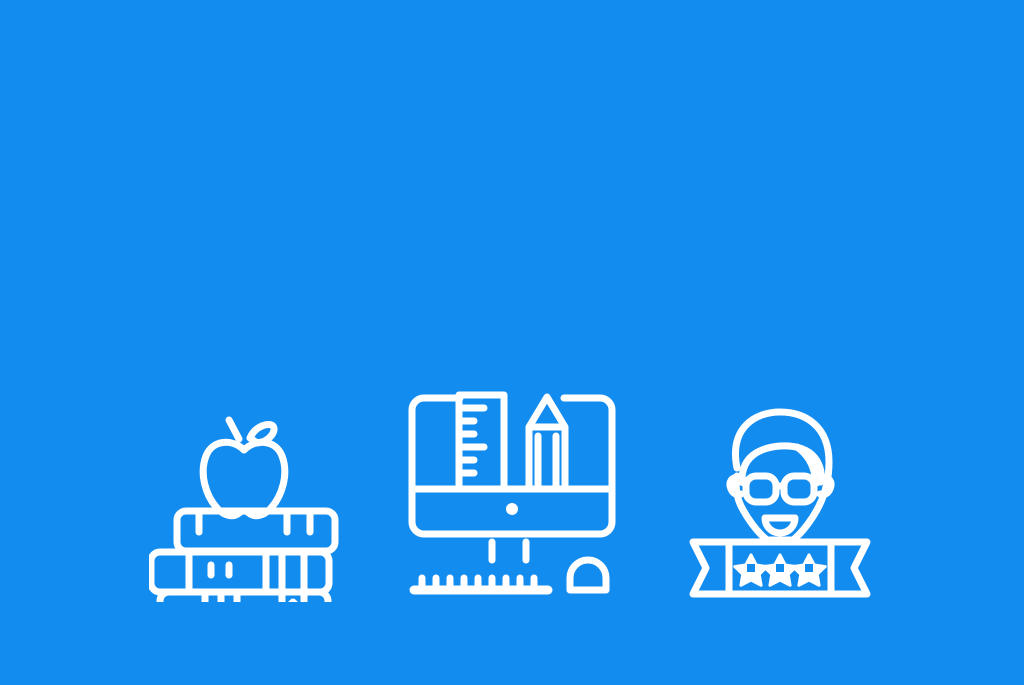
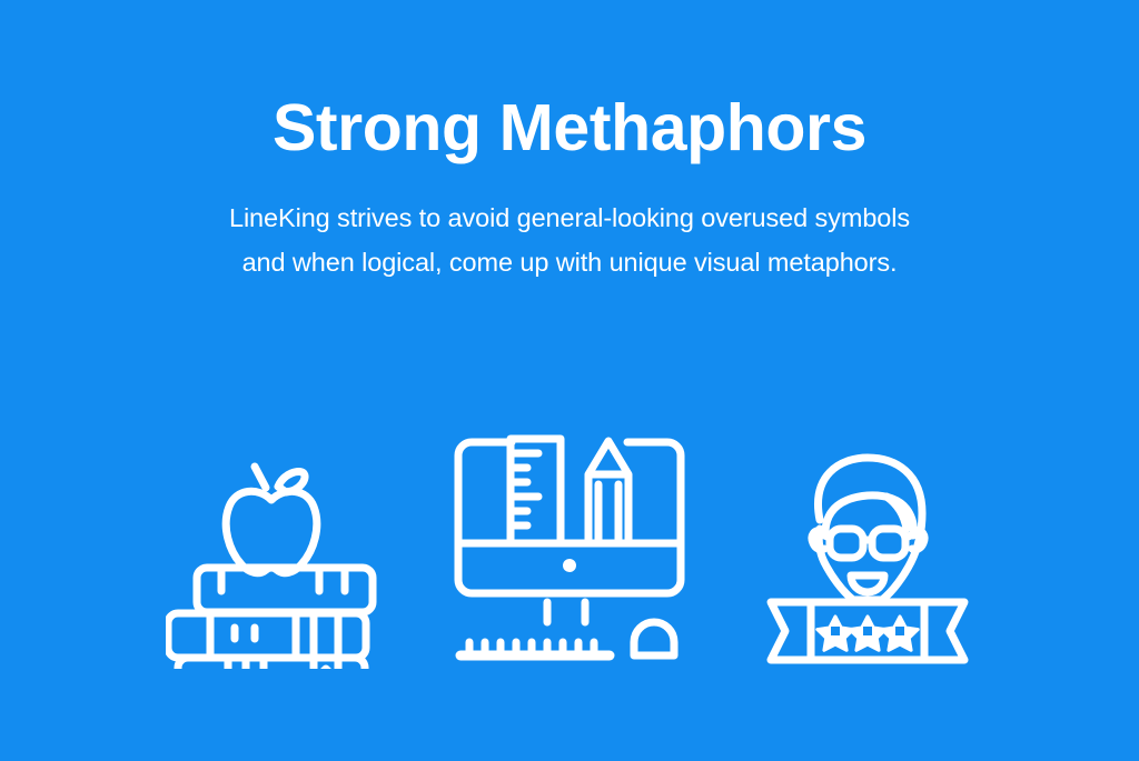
+ Strong Methaphors
+ LineKing strives to avoid general-looking overused symbols
+ and when logical, come up with unique visual metaphors.
